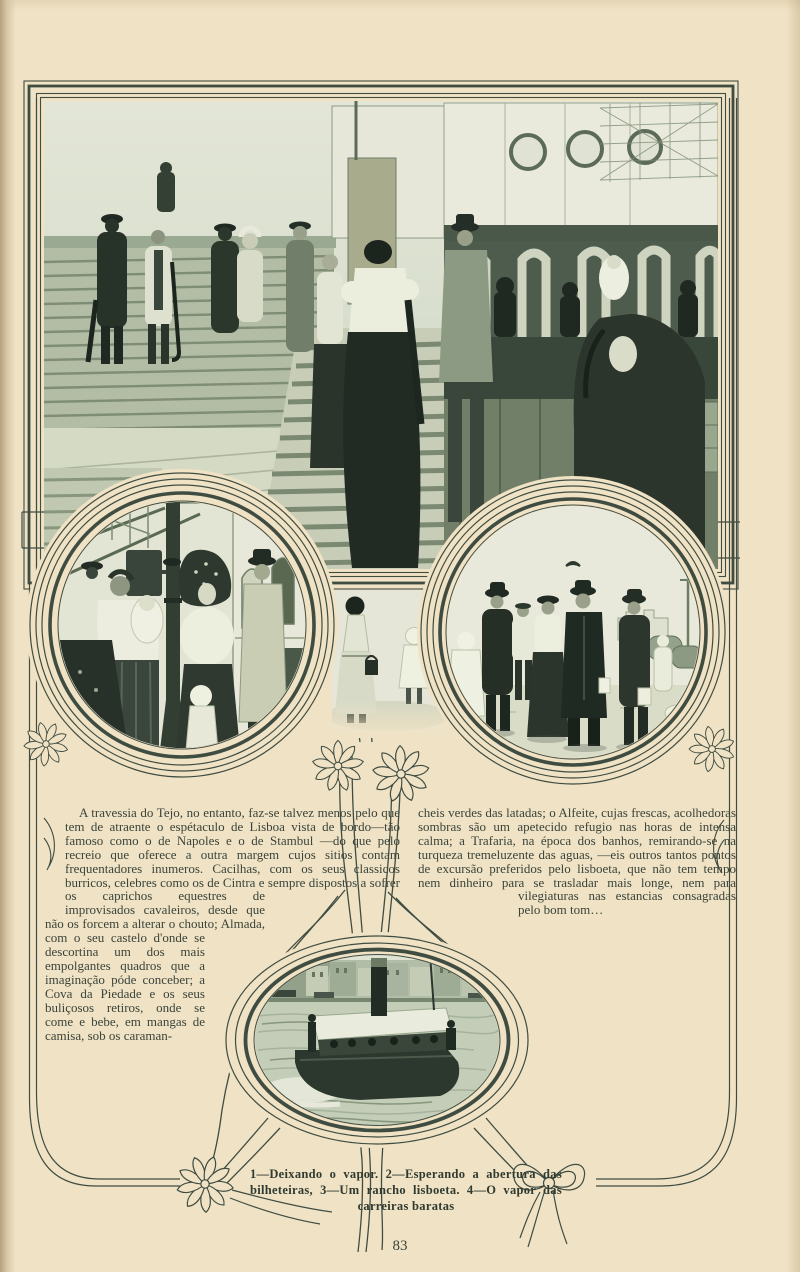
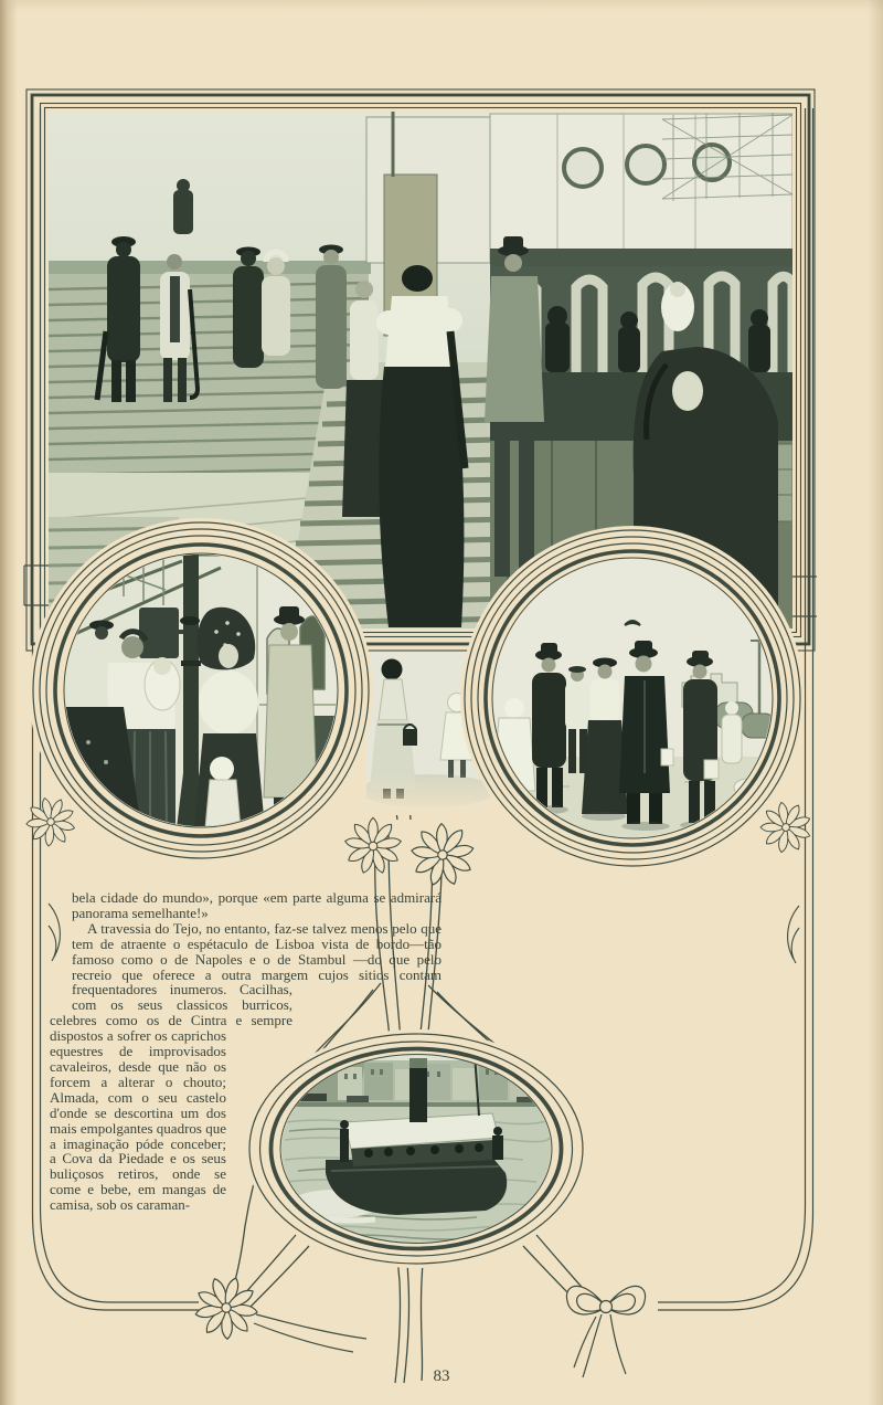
+ bela cidade do mundo», porque «em parte alguma se admirará panorama semelhante!»
  A travessia do Tejo, no entanto, faz-se talvez menos pelo que tem de atraente o espétaculo de Lisboa vista de bordo—tão famoso como o de Napoles e o de Stambul —do que pelo recreio que oferece a outra margem cujos sitios contam frequentadores inumeros. Cacilhas, com os seus classicos burricos, celebres como os de Cintra e sempre dispostos a sofrer os caprichos equestres de improvisados cavaleiros, desde que não os forcem a alterar o chouto; Almada, com o seu castelo d'onde se descortina um dos mais empolgantes quadros que a imaginação póde conceber; a Cova da Piedade e os seus buliçosos retiros, onde se come e bebe, em mangas de camisa, sob os caraman-
- cheis verdes das latadas; o Alfeite, cujas frescas, acolhedoras sombras são um apetecido refugio nas horas de intensa calma; a Trafaria, na época dos banhos, remirando-se na turqueza tremeluzente das aguas, —eis outros tantos pontos de excursão preferidos pelo lisboeta, que não tem tempo nem dinheiro para se trasladar mais longe, nem para vilegiaturas nas estancias consagradas pelo bom tom…
- 1—Deixando o vapor. 2—Esperando a abertura das bilheteiras, 3—Um rancho lisboeta. 4—O vapor das carreiras baratas
  83
